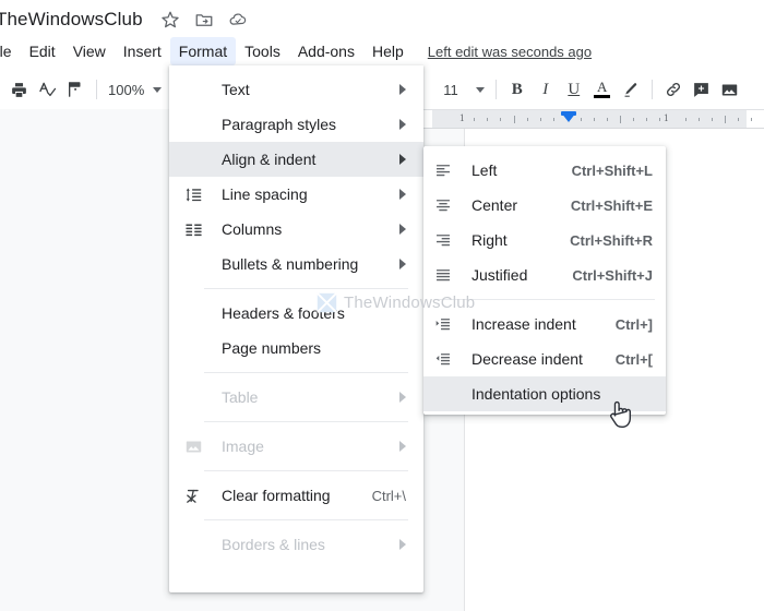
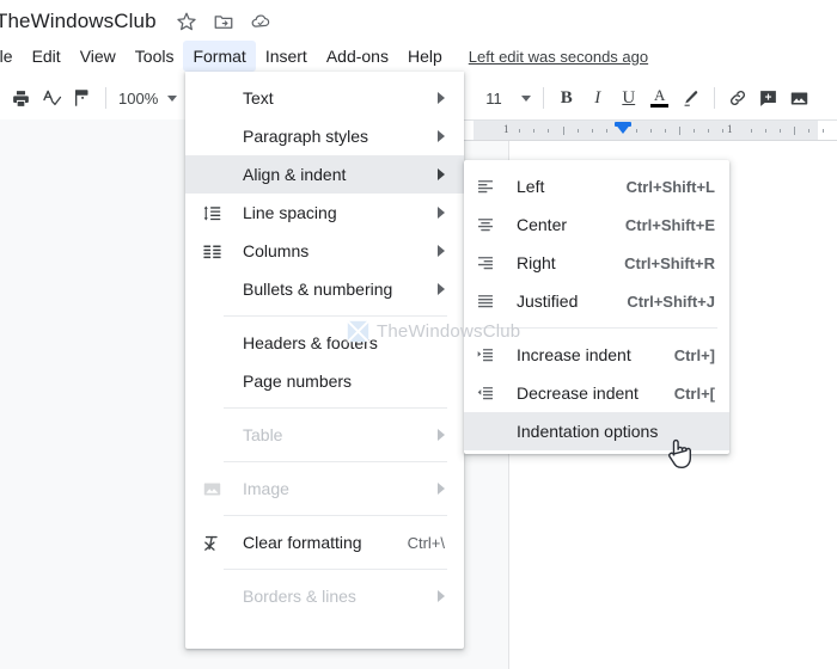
  TheWindowsClub
  Edit
  View
- Insert
+ Tools
  Format
- Tools
+ Insert
  Add-ons
  Help
  Left edit was seconds ago
  100%
  11
  B
  I
  U
  A
  1
  1
  Text
  Paragraph styles
  Align & indent
  Line spacing
  Columns
  Bullets & numbering
  Headers & footers
  Page numbers
  Table
  Image
  Clear formatting
  Ctrl+\
  Borders & lines
  Left
  Ctrl+Shift+L
  Center
  Ctrl+Shift+E
  Right
  Ctrl+Shift+R
  Justified
  Ctrl+Shift+J
  Increase indent
  Ctrl+]
  Decrease indent
  Ctrl+[
  Indentation options
  TheWindowsClub
